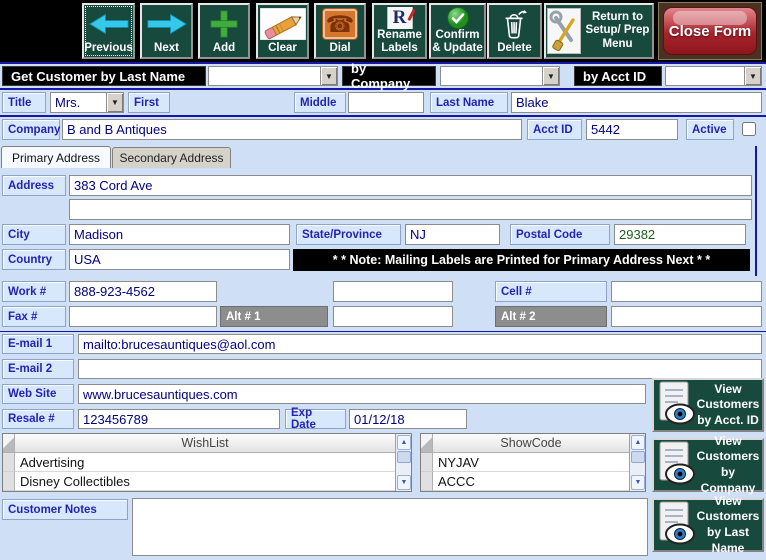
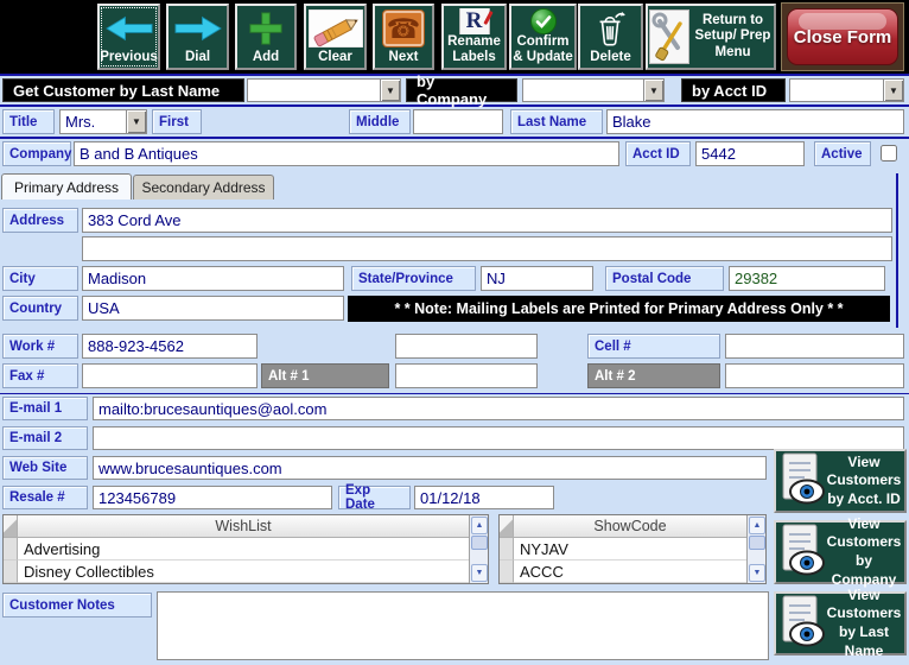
  Previous
- Next
+ Dial
  Add
  Clear
  ☎
- Dial
+ Next
  R
  Rename Labels
  Confirm & Update
  Delete
  Return to Setup/ Prep Menu
  Close Form
  Get Customer by Last Name
  ▼
  by Company
  ▼
  by Acct ID
  ▼
  Title
  Mrs.
  ▼
  First
  Middle
  Last Name
  Blake
  Company
  B and B Antiques
  Acct ID
  5442
  Active
  Primary Address
  Secondary Address
  Address
  383 Cord Ave
  City
  Madison
  State/Province
  NJ
  Postal Code
  29382
  Country
  USA
- * * Note: Mailing Labels are Printed for Primary Address Next * *
+ * * Note: Mailing Labels are Printed for Primary Address Only * *
  Work #
  888-923-4562
  Cell #
  Fax #
  Alt # 1
  Alt # 2
  E-mail 1
  mailto:brucesauntiques@aol.com
  E-mail 2
  Web Site
  www.brucesauntiques.com
  Resale #
  123456789
  Exp Date
  01/12/18
  WishList
  Advertising
  Disney Collectibles
  ShowCode
  NYJAV
  ACCC
  Customer Notes
  View
  Customers
  by Acct. ID
  View
  Customers
  by Company
  View
  Customers
  by Last Name
